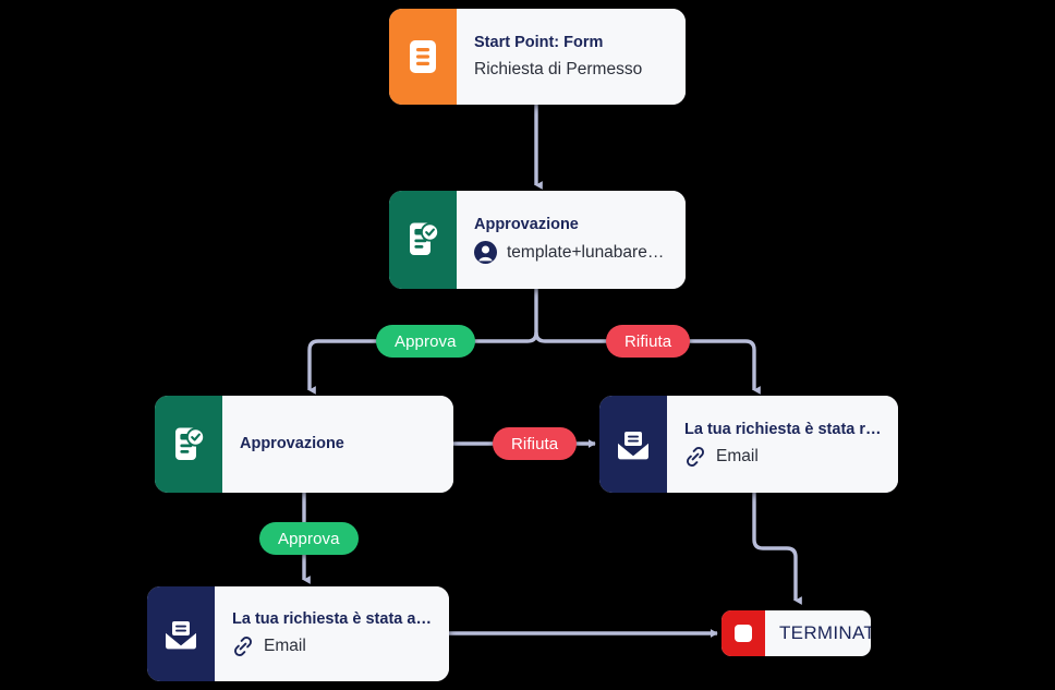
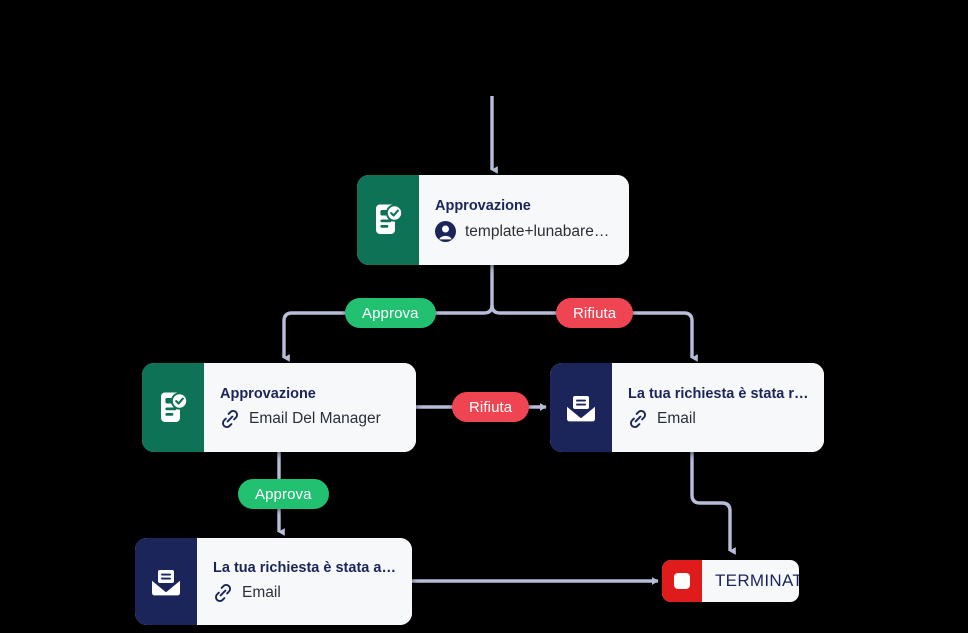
- Start Point: Form
- Richiesta di Permesso
  Approvazione
  template+lunabarese.
  Approva
  Rifiuta
  Approvazione
+ Email Del Manager
  Rifiuta
  La tua richiesta è stata res
  Email
  Approva
  La tua richiesta è stata app
  Email
  TERMINAT
